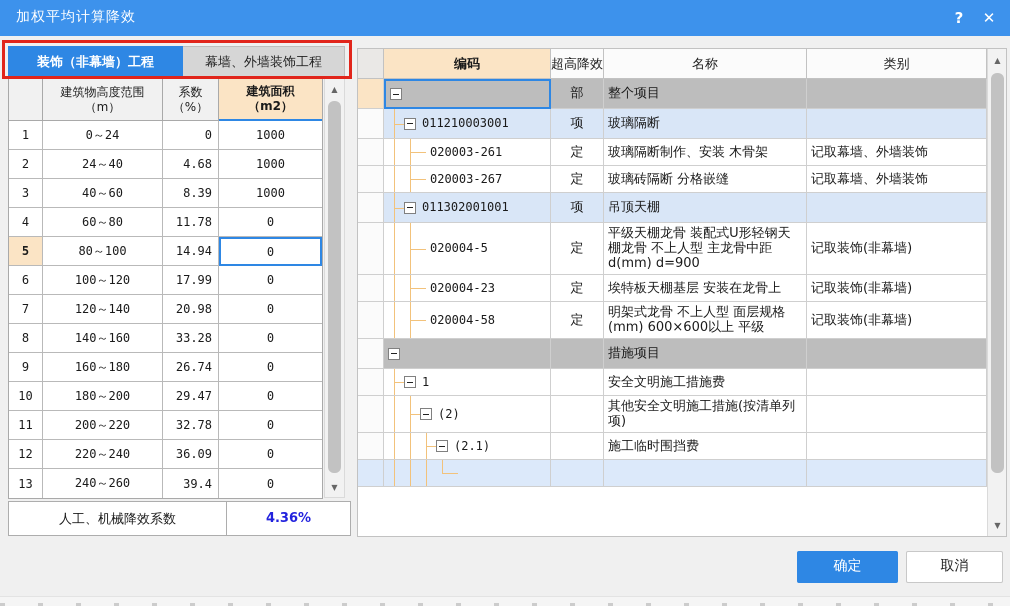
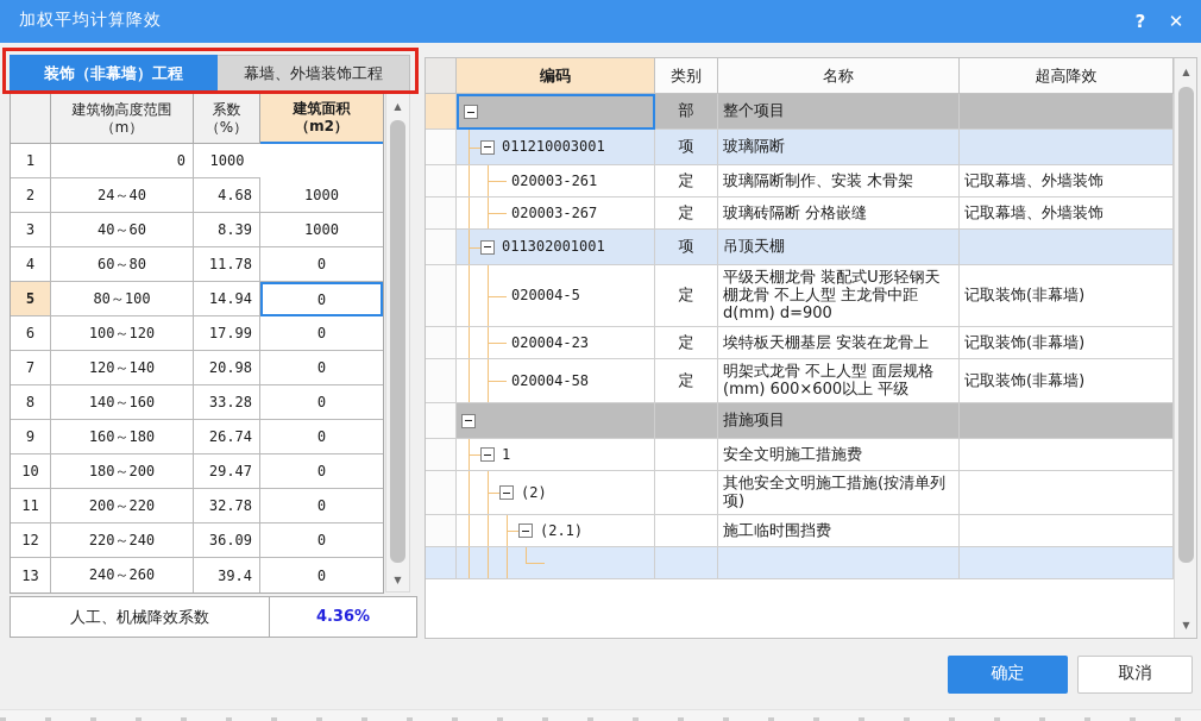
  加权平均计算降效
  ?
  ✕
  装饰（非幕墙）工程
  幕墙、外墙装饰工程
  建筑物高度范围
  （m）
  系数
  （%）
  建筑面积
  （m2）
  1
- 0～24
  0
  1000
  2
  24～40
  4.68
  1000
  3
  40～60
  8.39
  1000
  4
  60～80
  11.78
  0
  5
  80～100
  14.94
  0
  6
  100～120
  17.99
  0
  7
  120～140
  20.98
  0
  8
  140～160
  33.28
  0
  9
  160～180
  26.74
  0
  10
  180～200
  29.47
  0
  11
  200～220
  32.78
  0
  12
  220～240
  36.09
  0
  13
  240～260
  39.4
  0
  ▲
  ▼
  人工、机械降效系数
  4.36%
  编码
- 超高降效
+ 类别
  名称
- 类别
+ 超高降效
  部
  整个项目
  011210003001
  项
  玻璃隔断
  020003-261
  定
  玻璃隔断制作、安装 木骨架
  记取幕墙、外墙装饰
  020003-267
  定
  玻璃砖隔断 分格嵌缝
  记取幕墙、外墙装饰
  011302001001
  项
  吊顶天棚
  020004-5
  定
  平级天棚龙骨 装配式U形轻钢天棚龙骨 不上人型 主龙骨中距d(mm) d=900
  记取装饰(非幕墙)
  020004-23
  定
  埃特板天棚基层 安装在龙骨上
  记取装饰(非幕墙)
  020004-58
  定
  明架式龙骨 不上人型 面层规格(mm) 600×600以上 平级
  记取装饰(非幕墙)
  措施项目
  1
  安全文明施工措施费
  (2)
  其他安全文明施工措施(按清单列项)
  (2.1)
  施工临时围挡费
  ▲
  ▼
  确定
  取消
